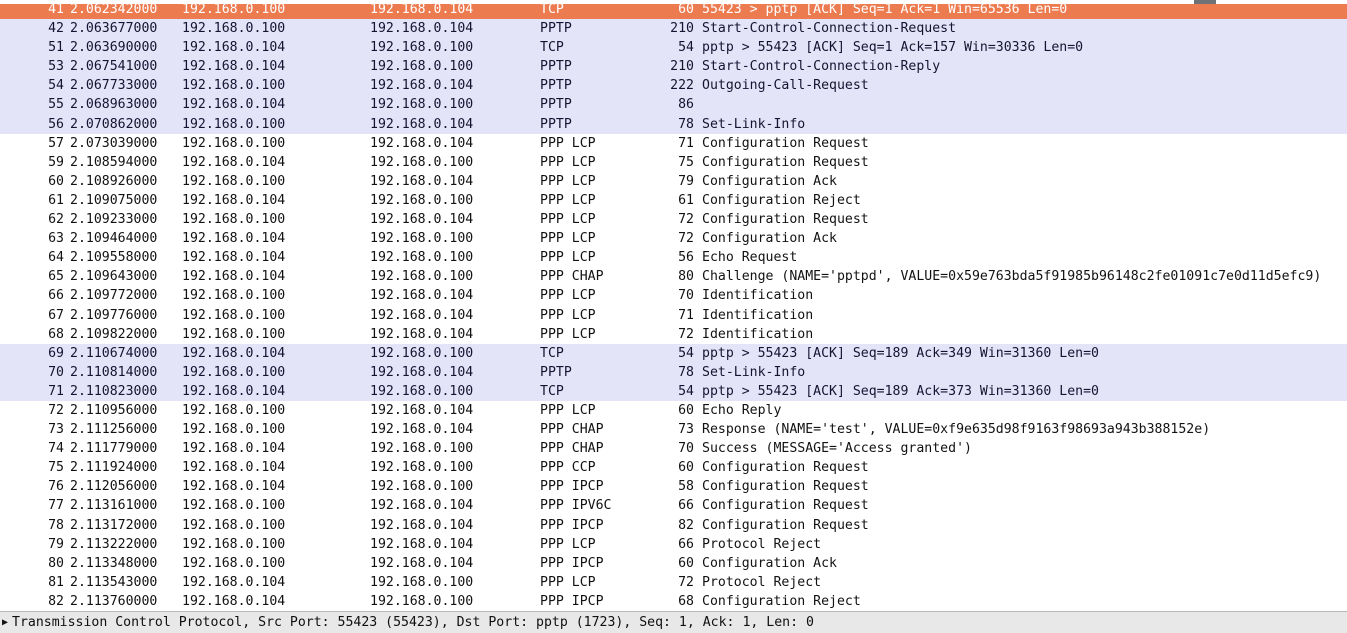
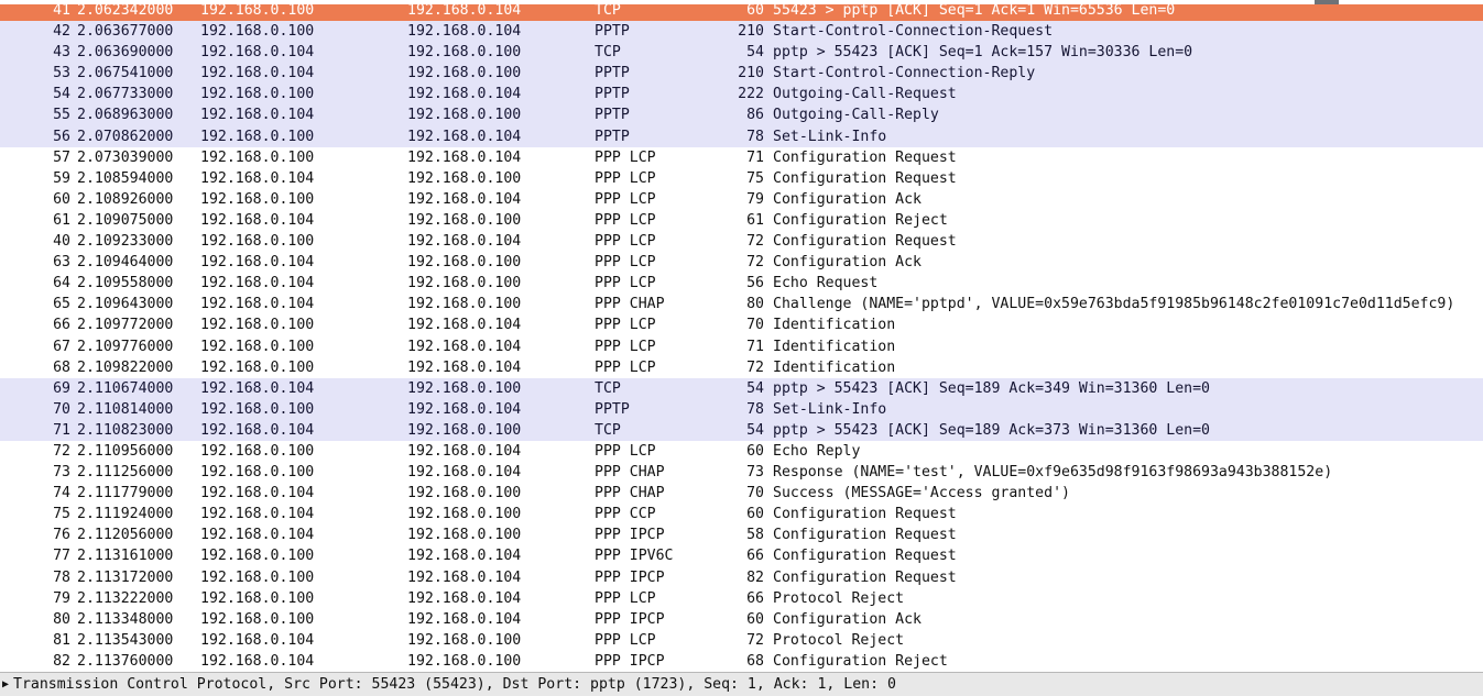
  41
  2.062342000
  192.168.0.100
  192.168.0.104
  TCP
  60
  55423 > pptp [ACK] Seq=1 Ack=1 Win=65536 Len=0
  42
  2.063677000
  192.168.0.100
  192.168.0.104
  PPTP
  210
  Start-Control-Connection-Request
- 51
+ 43
  2.063690000
  192.168.0.104
  192.168.0.100
  TCP
  54
  pptp > 55423 [ACK] Seq=1 Ack=157 Win=30336 Len=0
  53
  2.067541000
  192.168.0.104
  192.168.0.100
  PPTP
  210
  Start-Control-Connection-Reply
  54
  2.067733000
  192.168.0.100
  192.168.0.104
  PPTP
  222
  Outgoing-Call-Request
  55
  2.068963000
  192.168.0.104
  192.168.0.100
  PPTP
  86
+ Outgoing-Call-Reply
  56
  2.070862000
  192.168.0.100
  192.168.0.104
  PPTP
  78
  Set-Link-Info
  57
  2.073039000
  192.168.0.100
  192.168.0.104
  PPP LCP
  71
  Configuration Request
  59
  2.108594000
  192.168.0.104
  192.168.0.100
  PPP LCP
  75
  Configuration Request
  60
  2.108926000
  192.168.0.100
  192.168.0.104
  PPP LCP
  79
  Configuration Ack
  61
  2.109075000
  192.168.0.104
  192.168.0.100
  PPP LCP
  61
  Configuration Reject
- 62
+ 40
  2.109233000
  192.168.0.100
  192.168.0.104
  PPP LCP
  72
  Configuration Request
  63
  2.109464000
  192.168.0.104
  192.168.0.100
  PPP LCP
  72
  Configuration Ack
  64
  2.109558000
  192.168.0.104
  192.168.0.100
  PPP LCP
  56
  Echo Request
  65
  2.109643000
  192.168.0.104
  192.168.0.100
  PPP CHAP
  80
  Challenge (NAME='pptpd', VALUE=0x59e763bda5f91985b96148c2fe01091c7e0d11d5efc9)
  66
  2.109772000
  192.168.0.100
  192.168.0.104
  PPP LCP
  70
  Identification
  67
  2.109776000
  192.168.0.100
  192.168.0.104
  PPP LCP
  71
  Identification
  68
  2.109822000
  192.168.0.100
  192.168.0.104
  PPP LCP
  72
  Identification
  69
  2.110674000
  192.168.0.104
  192.168.0.100
  TCP
  54
  pptp > 55423 [ACK] Seq=189 Ack=349 Win=31360 Len=0
  70
  2.110814000
  192.168.0.100
  192.168.0.104
  PPTP
  78
  Set-Link-Info
  71
  2.110823000
  192.168.0.104
  192.168.0.100
  TCP
  54
  pptp > 55423 [ACK] Seq=189 Ack=373 Win=31360 Len=0
  72
  2.110956000
  192.168.0.100
  192.168.0.104
  PPP LCP
  60
  Echo Reply
  73
  2.111256000
  192.168.0.100
  192.168.0.104
  PPP CHAP
  73
  Response (NAME='test', VALUE=0xf9e635d98f9163f98693a943b388152e)
  74
  2.111779000
  192.168.0.104
  192.168.0.100
  PPP CHAP
  70
  Success (MESSAGE='Access granted')
  75
  2.111924000
  192.168.0.104
  192.168.0.100
  PPP CCP
  60
  Configuration Request
  76
  2.112056000
  192.168.0.104
  192.168.0.100
  PPP IPCP
  58
  Configuration Request
  77
  2.113161000
  192.168.0.100
  192.168.0.104
  PPP IPV6C
  66
  Configuration Request
  78
  2.113172000
  192.168.0.100
  192.168.0.104
  PPP IPCP
  82
  Configuration Request
  79
  2.113222000
  192.168.0.100
  192.168.0.104
  PPP LCP
  66
  Protocol Reject
  80
  2.113348000
  192.168.0.100
  192.168.0.104
  PPP IPCP
  60
  Configuration Ack
  81
  2.113543000
  192.168.0.104
  192.168.0.100
  PPP LCP
  72
  Protocol Reject
  82
  2.113760000
  192.168.0.104
  192.168.0.100
  PPP IPCP
  68
  Configuration Reject
  ▶
  Transmission Control Protocol, Src Port: 55423 (55423), Dst Port: pptp (1723), Seq: 1, Ack: 1, Len: 0
